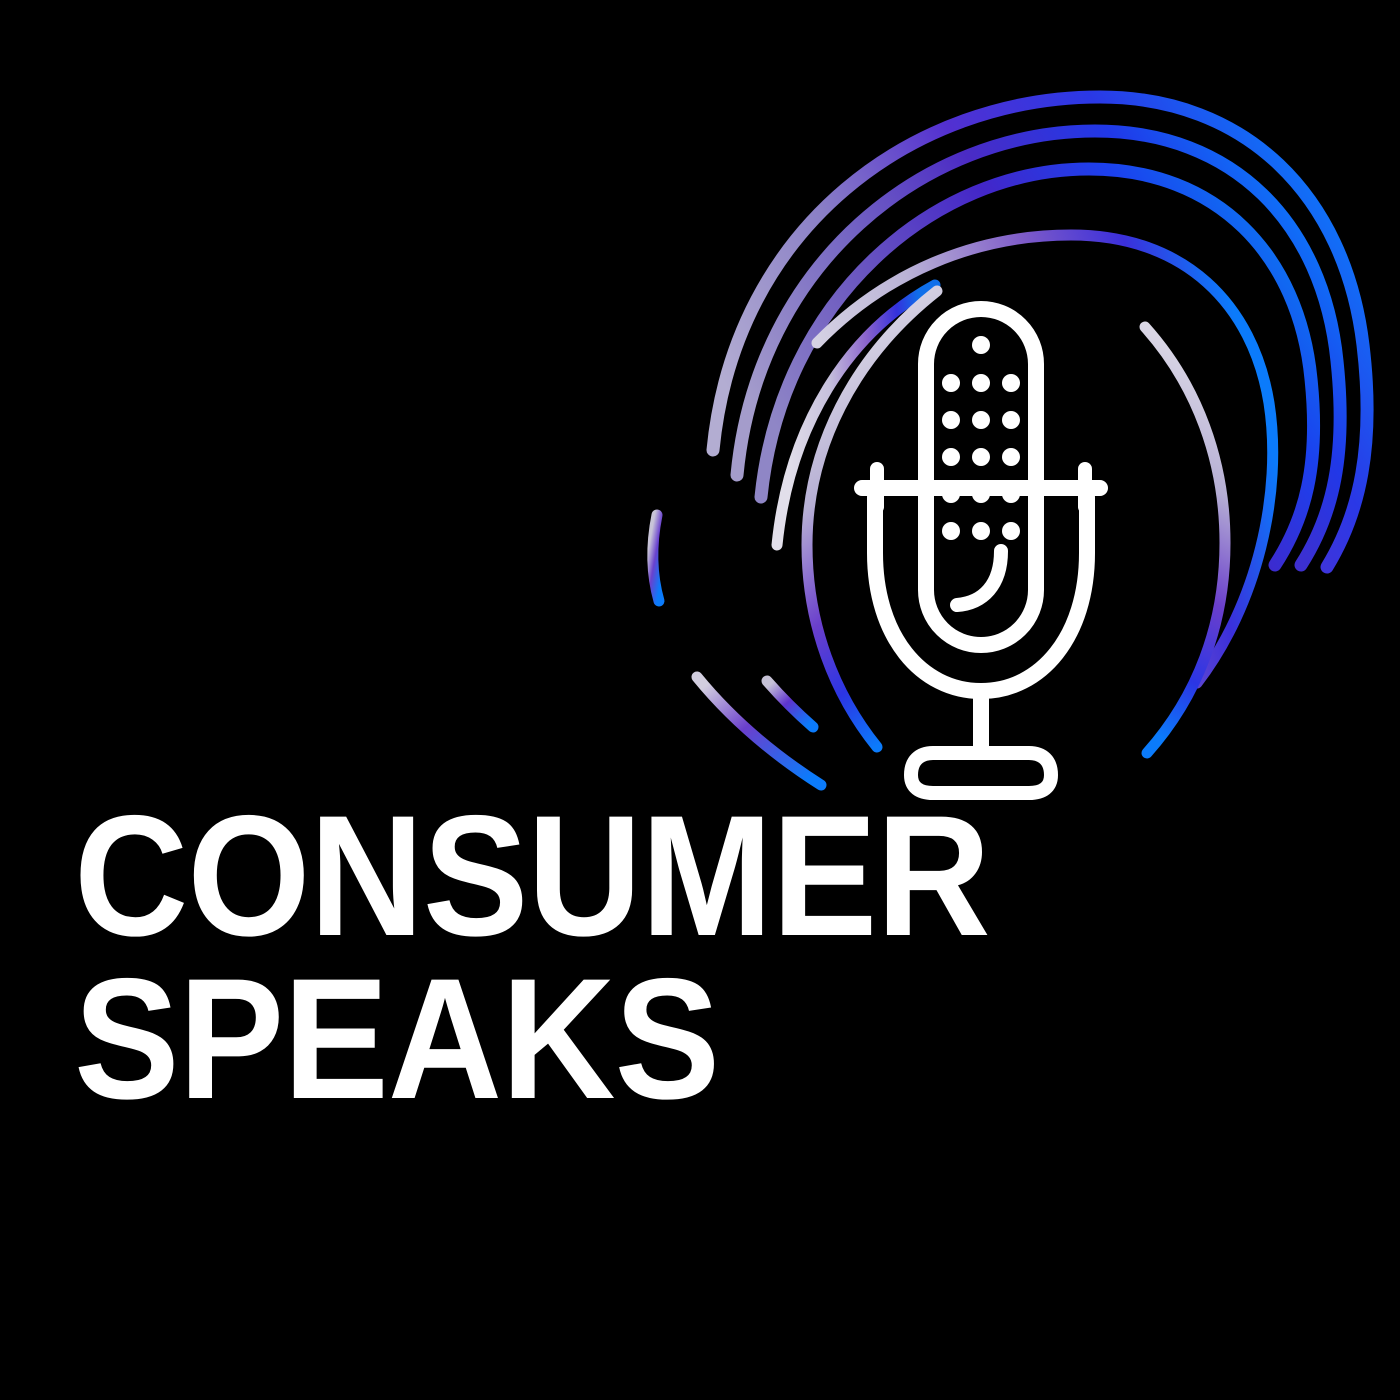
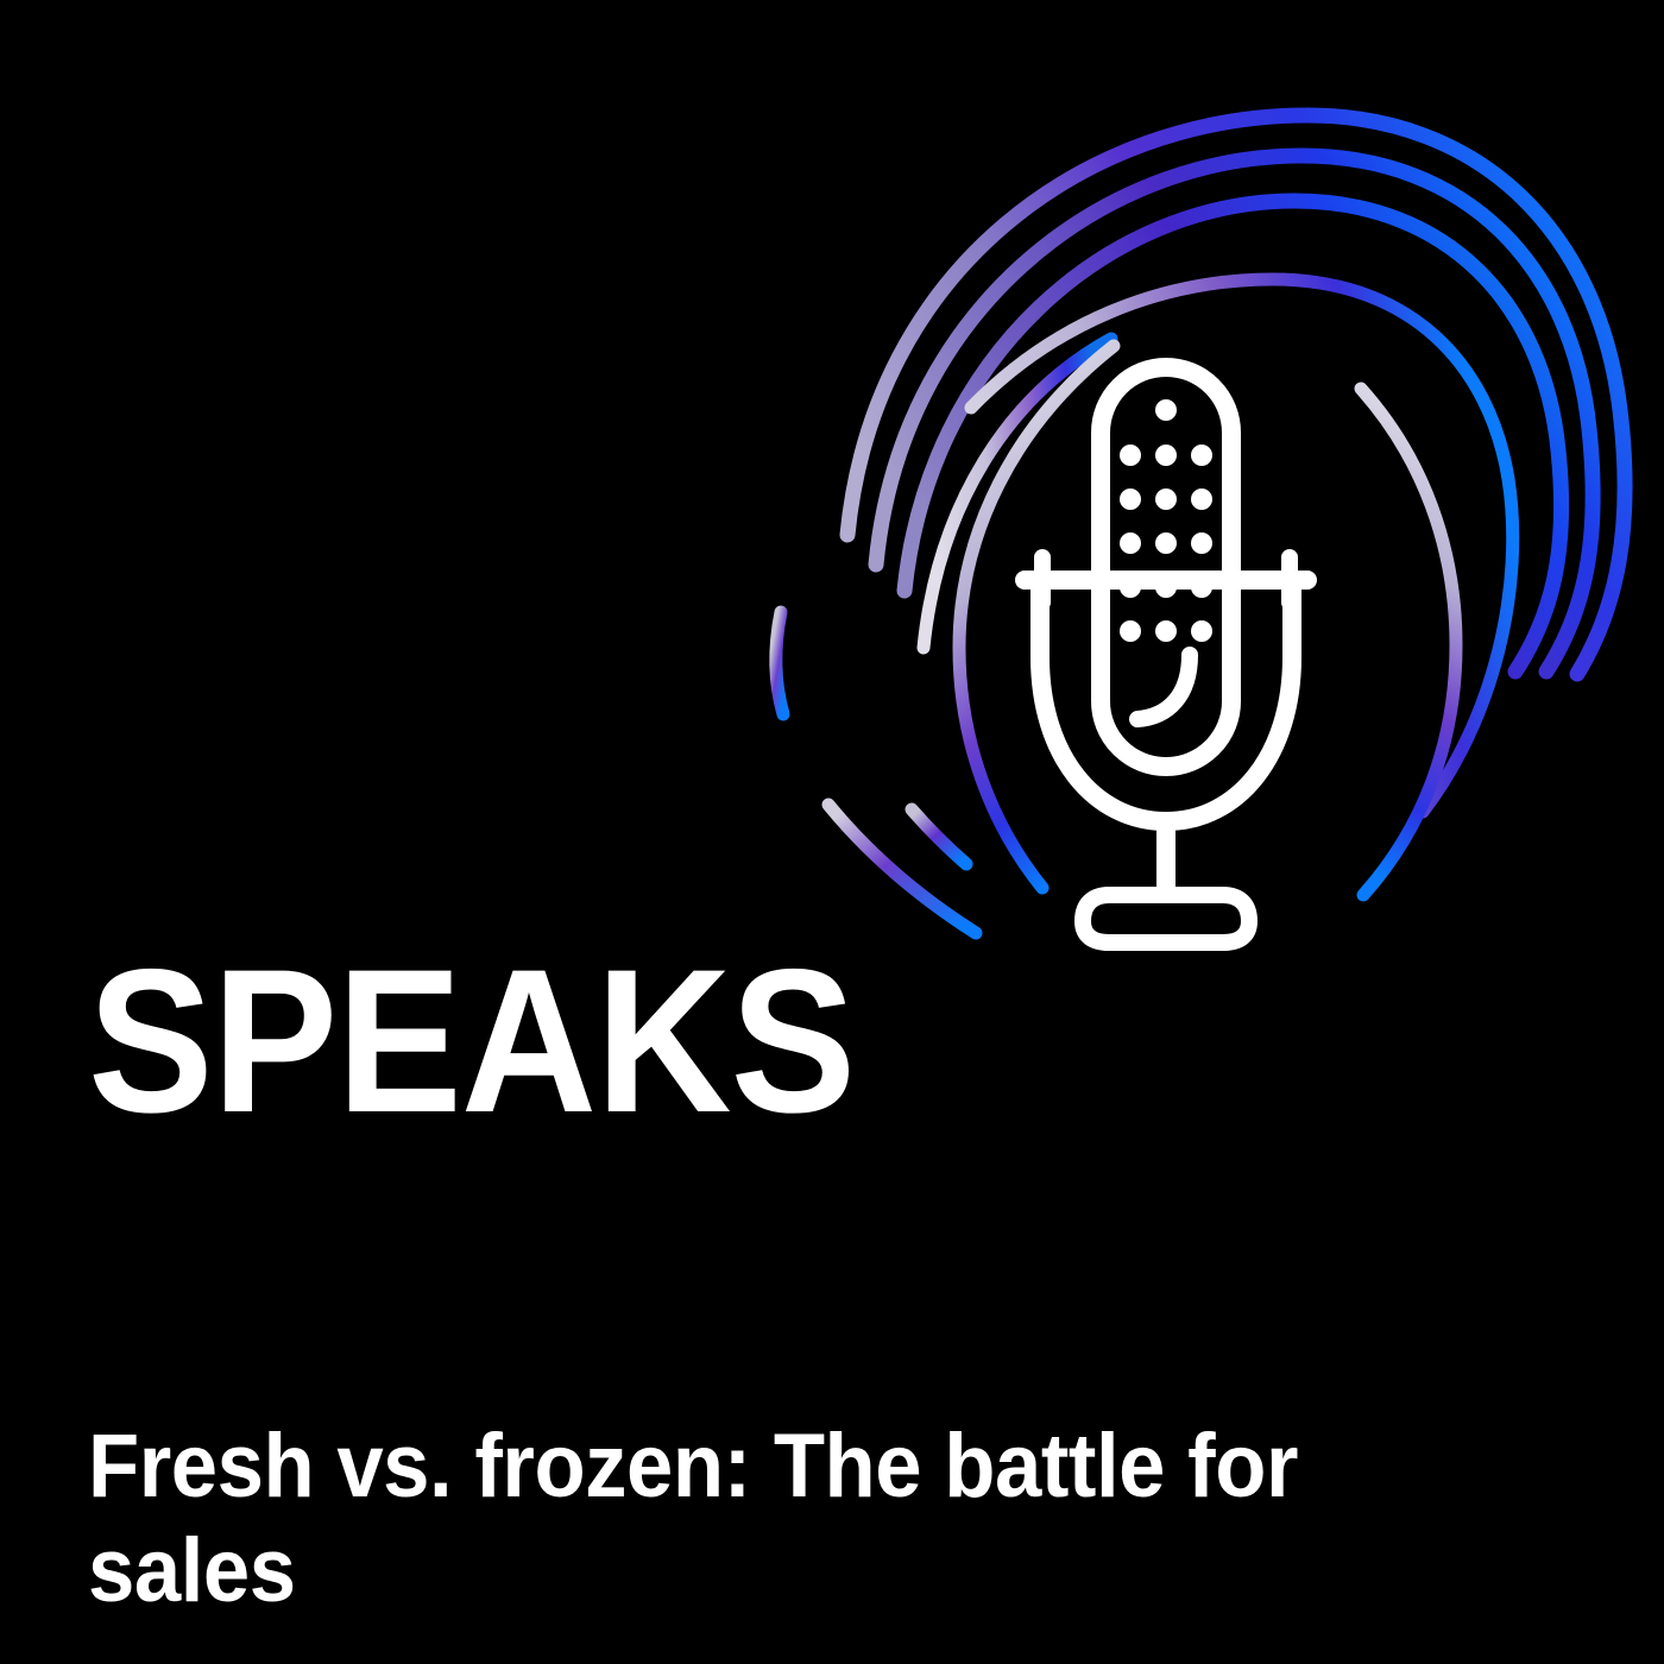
- CONSUMER
  SPEAKS
+ Fresh vs. frozen: The battle for sales
